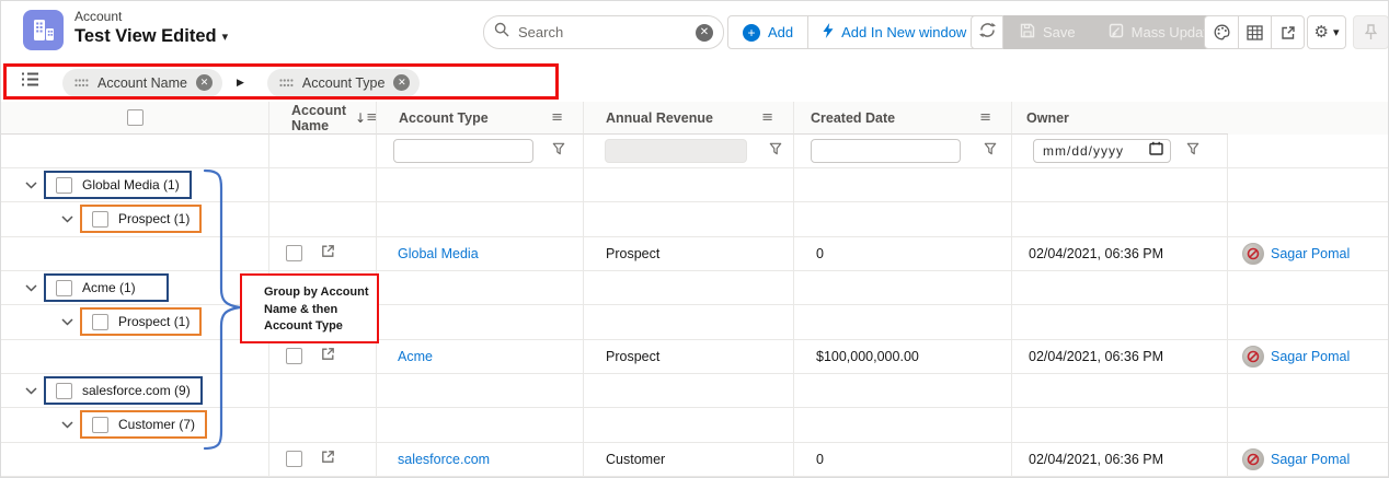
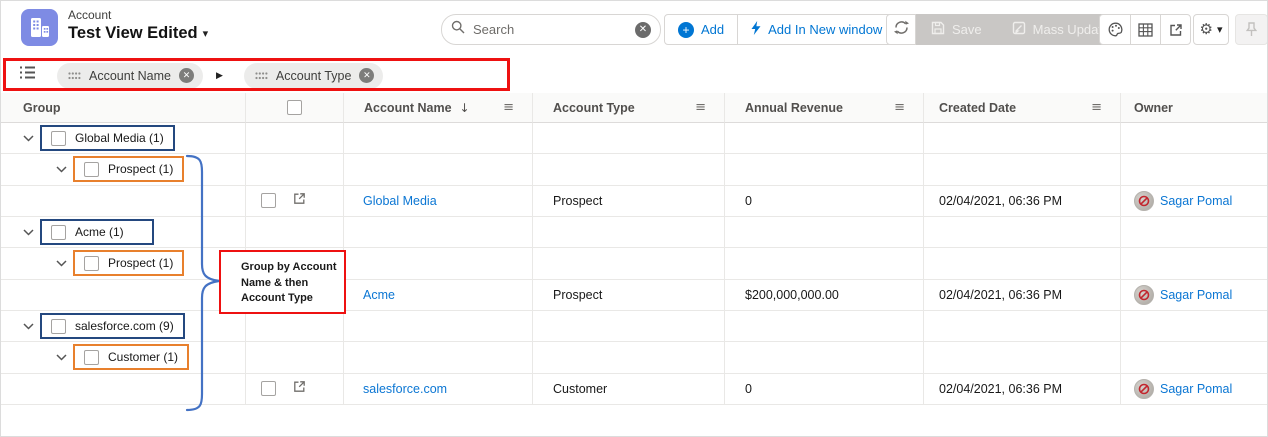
  Account
  Test View Edited
  ▾
  Search
  ✕
  +
  Add
  Add In New window
  Save
  Mass Upda
  ⚙
  ▾
  Account Name
  ✕
  ▶
  Account Type
  ✕
+ Group
  Account Name
  ↓
  ≡
  Account Type
  ≡
  Annual Revenue
  ≡
  Created Date
  ≡
  Owner
- mm/dd/yyyy
  Global Media (1)
  Prospect (1)
  Global Media
  Prospect
  0
  02/04/2021, 06:36 PM
  Sagar Pomal
  Acme (1)
  Prospect (1)
  Acme
  Prospect
- $100,000,000.00
+ $200,000,000.00
  02/04/2021, 06:36 PM
  Sagar Pomal
  salesforce.com (9)
- Customer (7)
+ Customer (1)
  salesforce.com
  Customer
  0
  02/04/2021, 06:36 PM
  Sagar Pomal
  Group by Account
  Name & then
  Account Type
